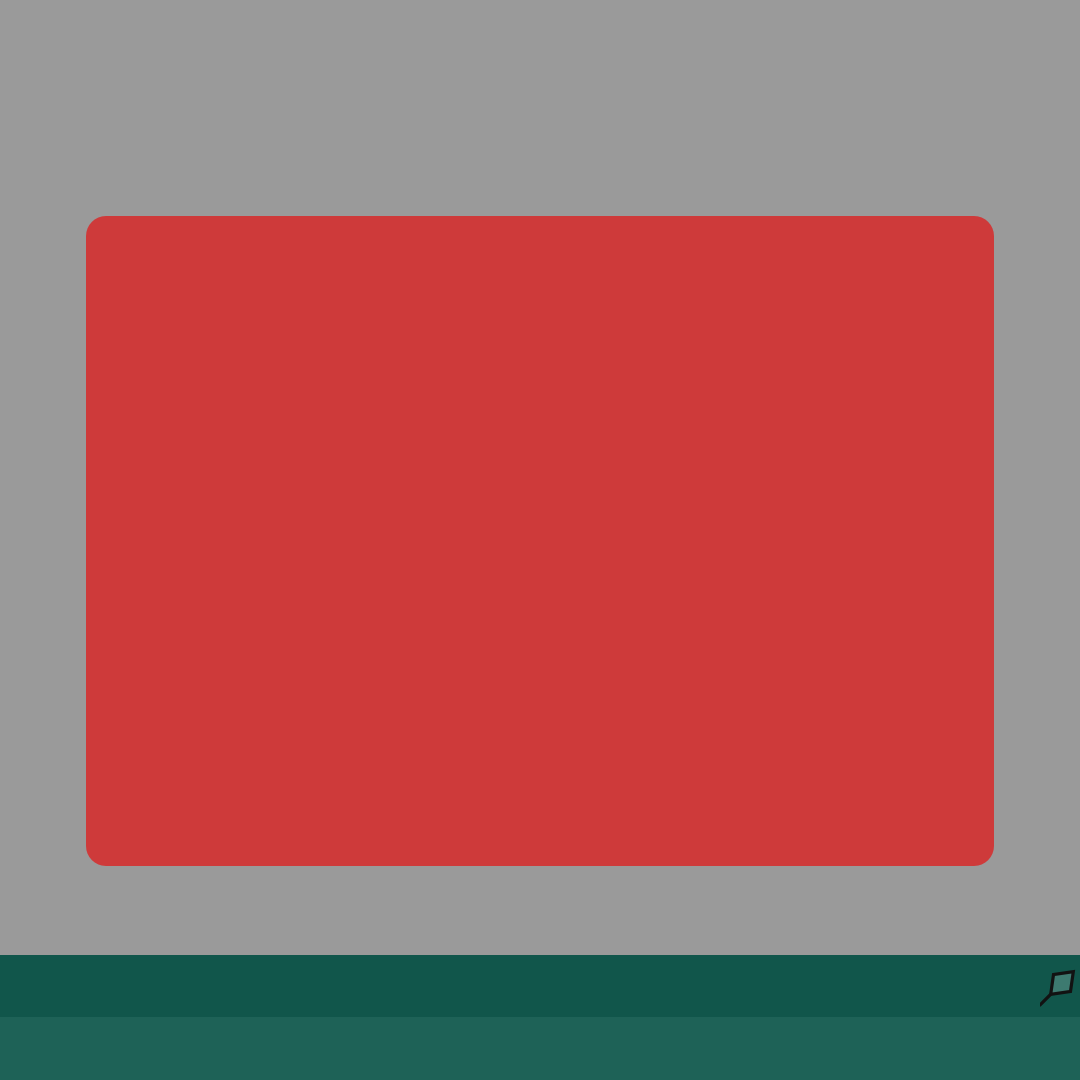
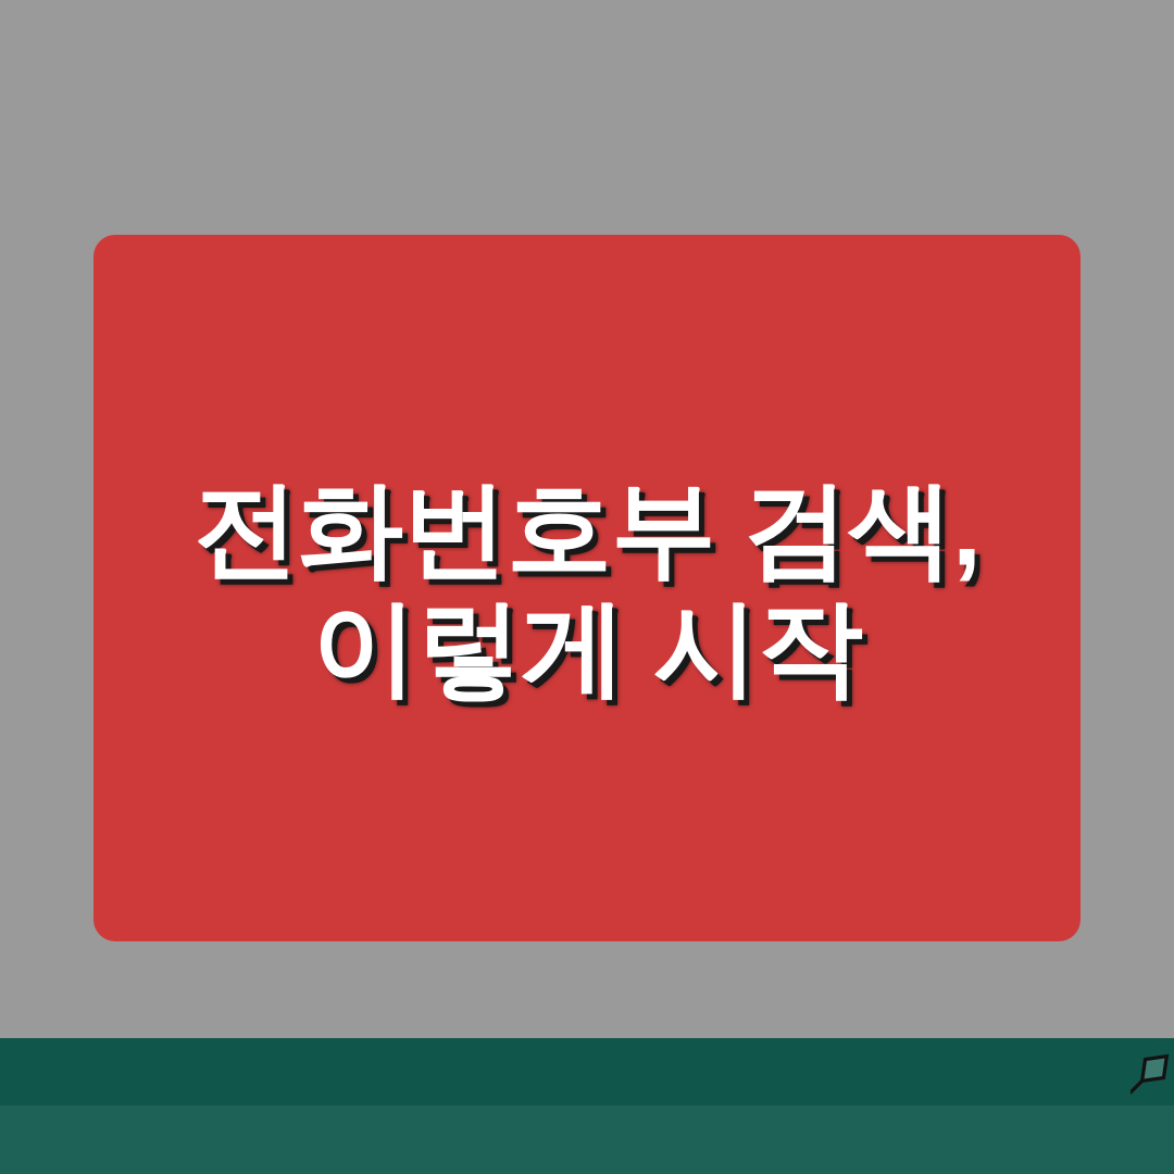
+ 전화번호부 검색,
+ 이렇게 시작
